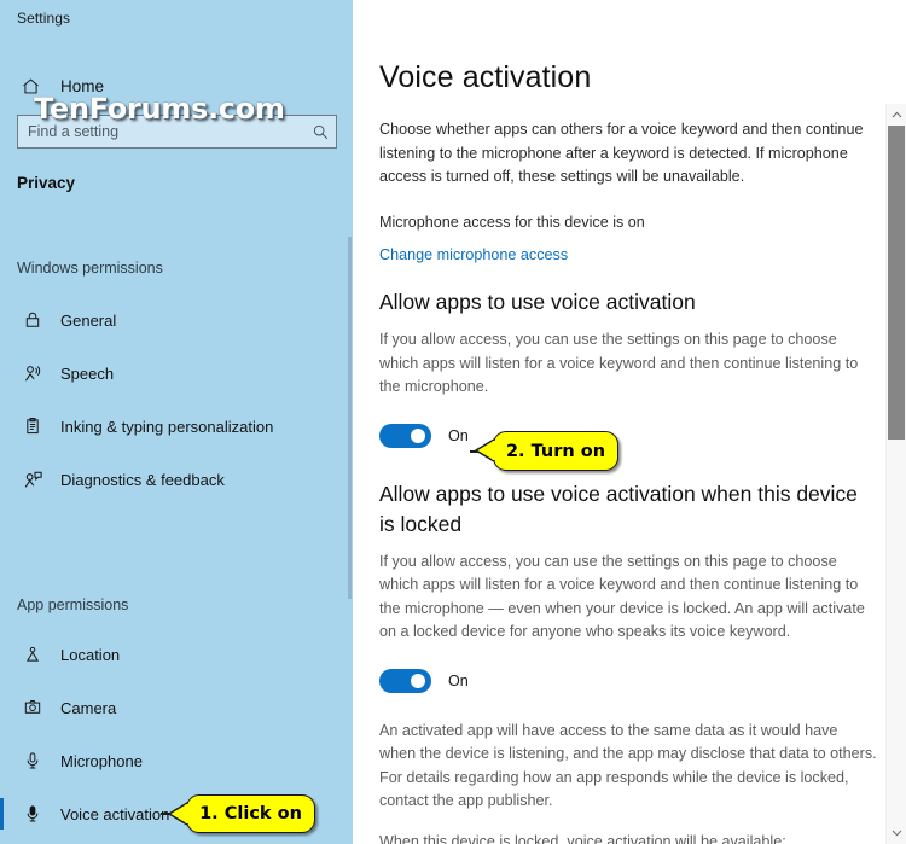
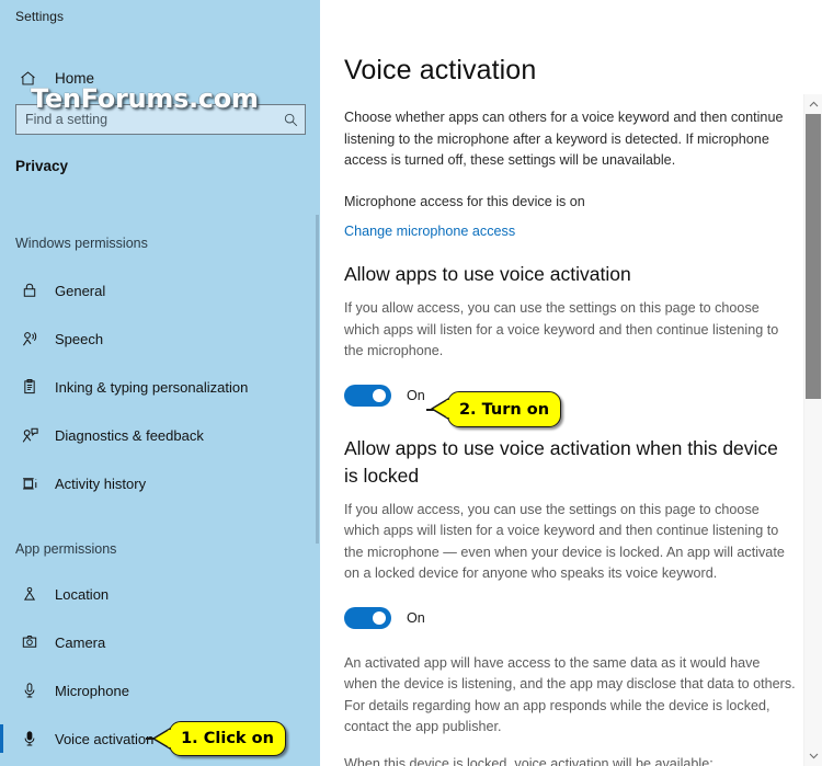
  Settings
  Home
  Find a setting
  TenForums.com
  Privacy
  Windows permissions
  General
  Speech
  Inking & typing personalization
  Diagnostics & feedback
+ Activity history
  App permissions
  Location
  Camera
  Microphone
  Voice activatio
  Voice activation
  Choose whether apps can others for a voice keyword and then continue listening to the microphone after a keyword is detected. If microphone access is turned off, these settings will be unavailable.
  Microphone access for this device is on
  Change microphone access
  Allow apps to use voice activation
  If you allow access, you can use the settings on this page to choose which apps will listen for a voice keyword and then continue listening to the microphone.
  On
  Allow apps to use voice activation when this device is locked
  If you allow access, you can use the settings on this page to choose which apps will listen for a voice keyword and then continue listening to the microphone — even when your device is locked. An app will activate on a locked device for anyone who speaks its voice keyword.
  On
  An activated app will have access to the same data as it would have when the device is listening, and the app may disclose that data to others. For details regarding how an app responds while the device is locked, contact the app publisher.
  When this device is locked, voice activation will be available:
  1. Click on
  2. Turn on
